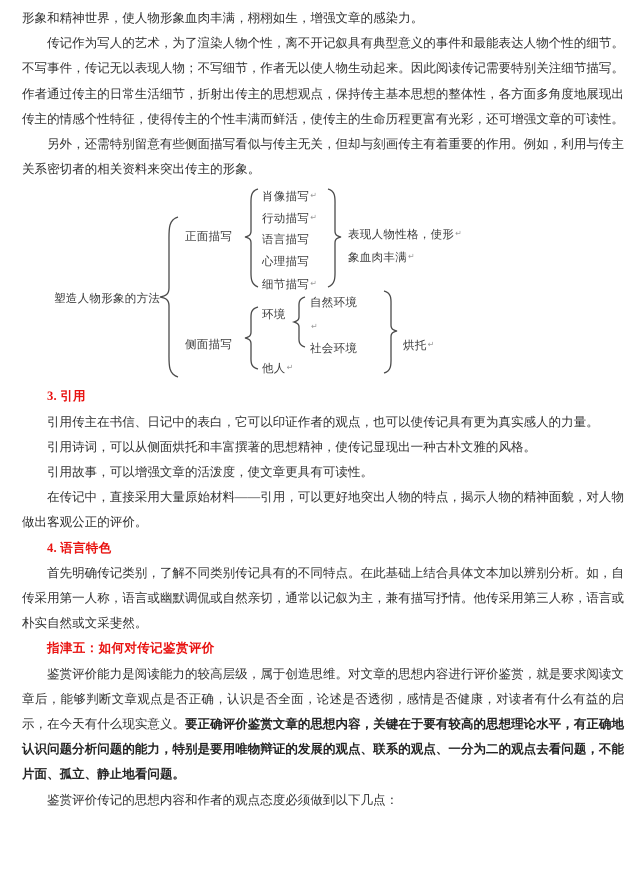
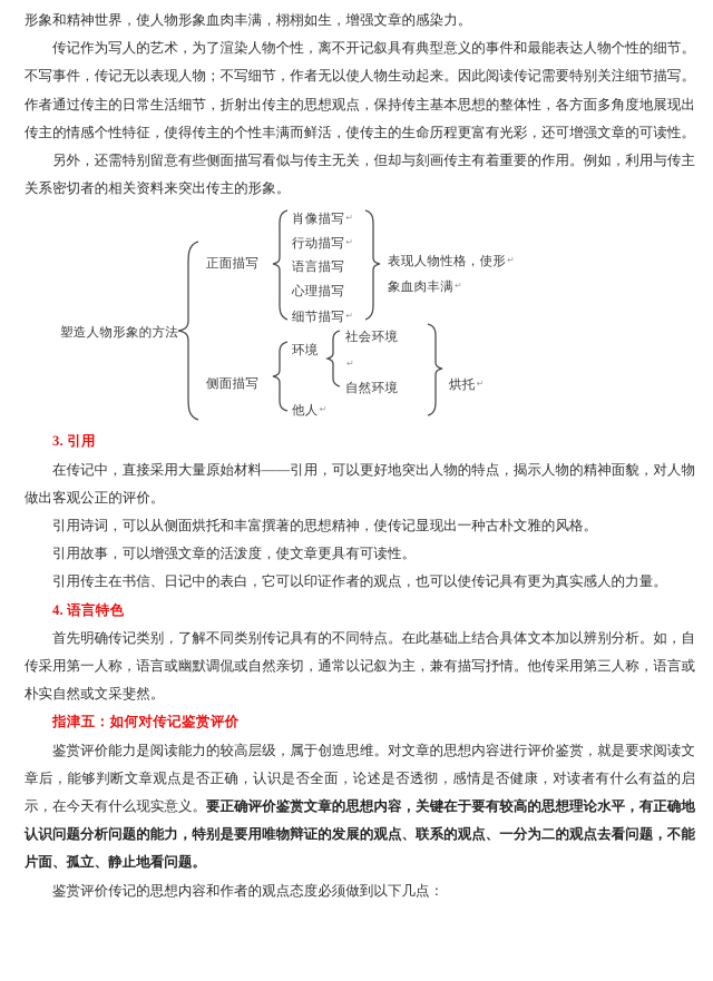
  形象和精神世界，使人物形象血肉丰满，栩栩如生，增强文章的感染力。
  传记作为写人的艺术，为了渲染人物个性，离不开记叙具有典型意义的事件和最能表达人物个性的细节。不写事件，传记无以表现人物；不写细节，作者无以使人物生动起来。因此阅读传记需要特别关注细节描写。作者通过传主的日常生活细节，折射出传主的思想观点，保持传主基本思想的整体性，各方面多角度地展现出传主的情感个性特征，使得传主的个性丰满而鲜活，使传主的生命历程更富有光彩，还可增强文章的可读性。
  另外，还需特别留意有些侧面描写看似与传主无关，但却与刻画传主有着重要的作用。例如，利用与传主关系密切者的相关资料来突出传主的形象。
  塑造人物形象的方法
  正面描写
  肖像描写↵
  行动描写↵
  语言描写
  心理描写
  细节描写↵
  表现人物性格，使形↵
  象血肉丰满↵
  侧面描写
  环境
  他人↵
- 自然环境
+ 社会环境
  ↵
- 社会环境
+ 自然环境
  烘托↵
  3. 引用
- 引用传主在书信、日记中的表白，它可以印证作者的观点，也可以使传记具有更为真实感人的力量。
+ 在传记中，直接采用大量原始材料——引用，可以更好地突出人物的特点，揭示人物的精神面貌，对人物做出客观公正的评价。
  引用诗词，可以从侧面烘托和丰富撰著的思想精神，使传记显现出一种古朴文雅的风格。
  引用故事，可以增强文章的活泼度，使文章更具有可读性。
- 在传记中，直接采用大量原始材料——引用，可以更好地突出人物的特点，揭示人物的精神面貌，对人物做出客观公正的评价。
+ 引用传主在书信、日记中的表白，它可以印证作者的观点，也可以使传记具有更为真实感人的力量。
  4. 语言特色
  首先明确传记类别，了解不同类别传记具有的不同特点。在此基础上结合具体文本加以辨别分析。如，自传采用第一人称，语言或幽默调侃或自然亲切，通常以记叙为主，兼有描写抒情。他传采用第三人称，语言或朴实自然或文采斐然。
  指津五：如何对传记鉴赏评价
  鉴赏评价能力是阅读能力的较高层级，属于创造思维。对文章的思想内容进行评价鉴赏，就是要求阅读文章后，能够判断文章观点是否正确，认识是否全面，论述是否透彻，感情是否健康，对读者有什么有益的启示，在今天有什么现实意义。要正确评价鉴赏文章的思想内容，关键在于要有较高的思想理论水平，有正确地认识问题分析问题的能力，特别是要用唯物辩证的发展的观点、联系的观点、一分为二的观点去看问题，不能片面、孤立、静止地看问题。
  鉴赏评价传记的思想内容和作者的观点态度必须做到以下几点：
